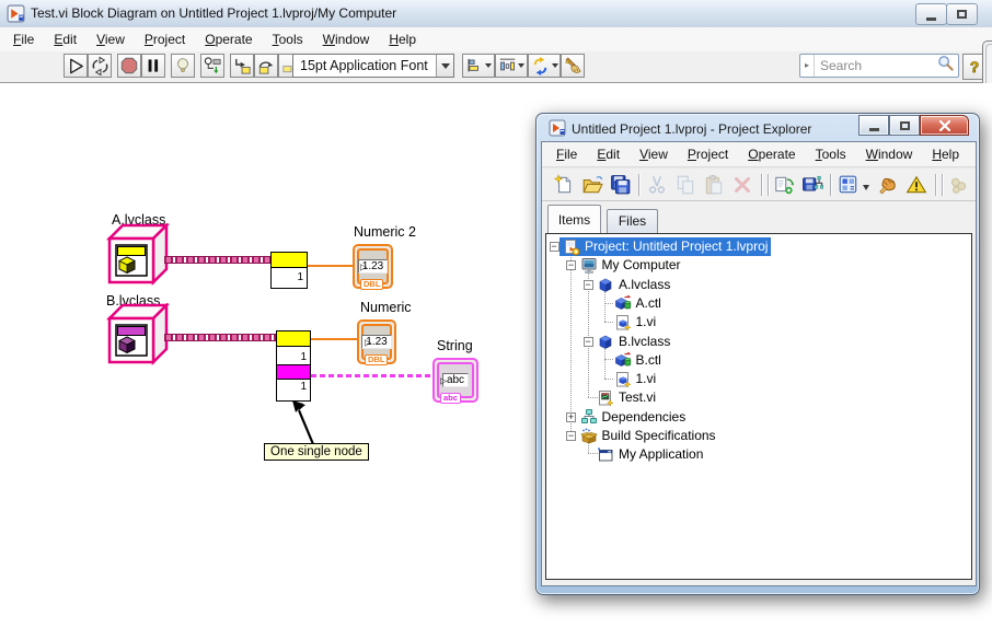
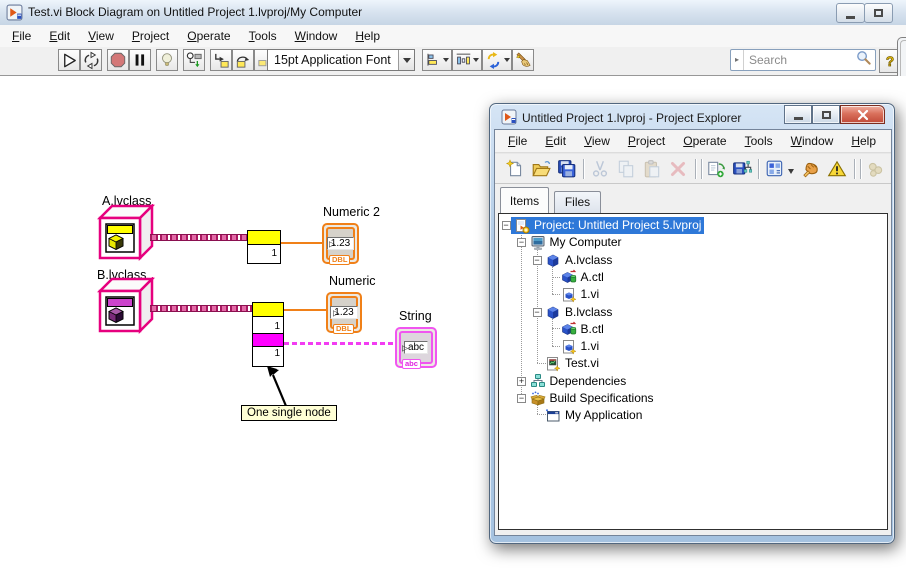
  Test.vi Block Diagram on Untitled Project 1.lvproj/My Computer
  File
  Edit
  View
  Project
  Operate
  Tools
  Window
  Help
  15pt Application Font
  ▸
  Search
  ?
  A.lvclass
  1
  Numeric 2
  ▷
  1.23
  DBL
  B.lvclass
  1
  1
  Numeric
  ▷
  1.23
  DBL
  String
  ▷
  abc
  abc
  One single node
  Untitled Project 1.lvproj - Project Explorer
  File
  Edit
  View
  Project
  Operate
  Tools
  Window
  Help
  Items
  Files
  −
- Project: Untitled Project 1.lvproj
+ Project: Untitled Project 5.lvproj
  −
  My Computer
  −
  A.lvclass
  A.ctl
  1.vi
  −
  B.lvclass
  B.ctl
  1.vi
  Test.vi
  +
  Dependencies
  −
  Build Specifications
  My Application
